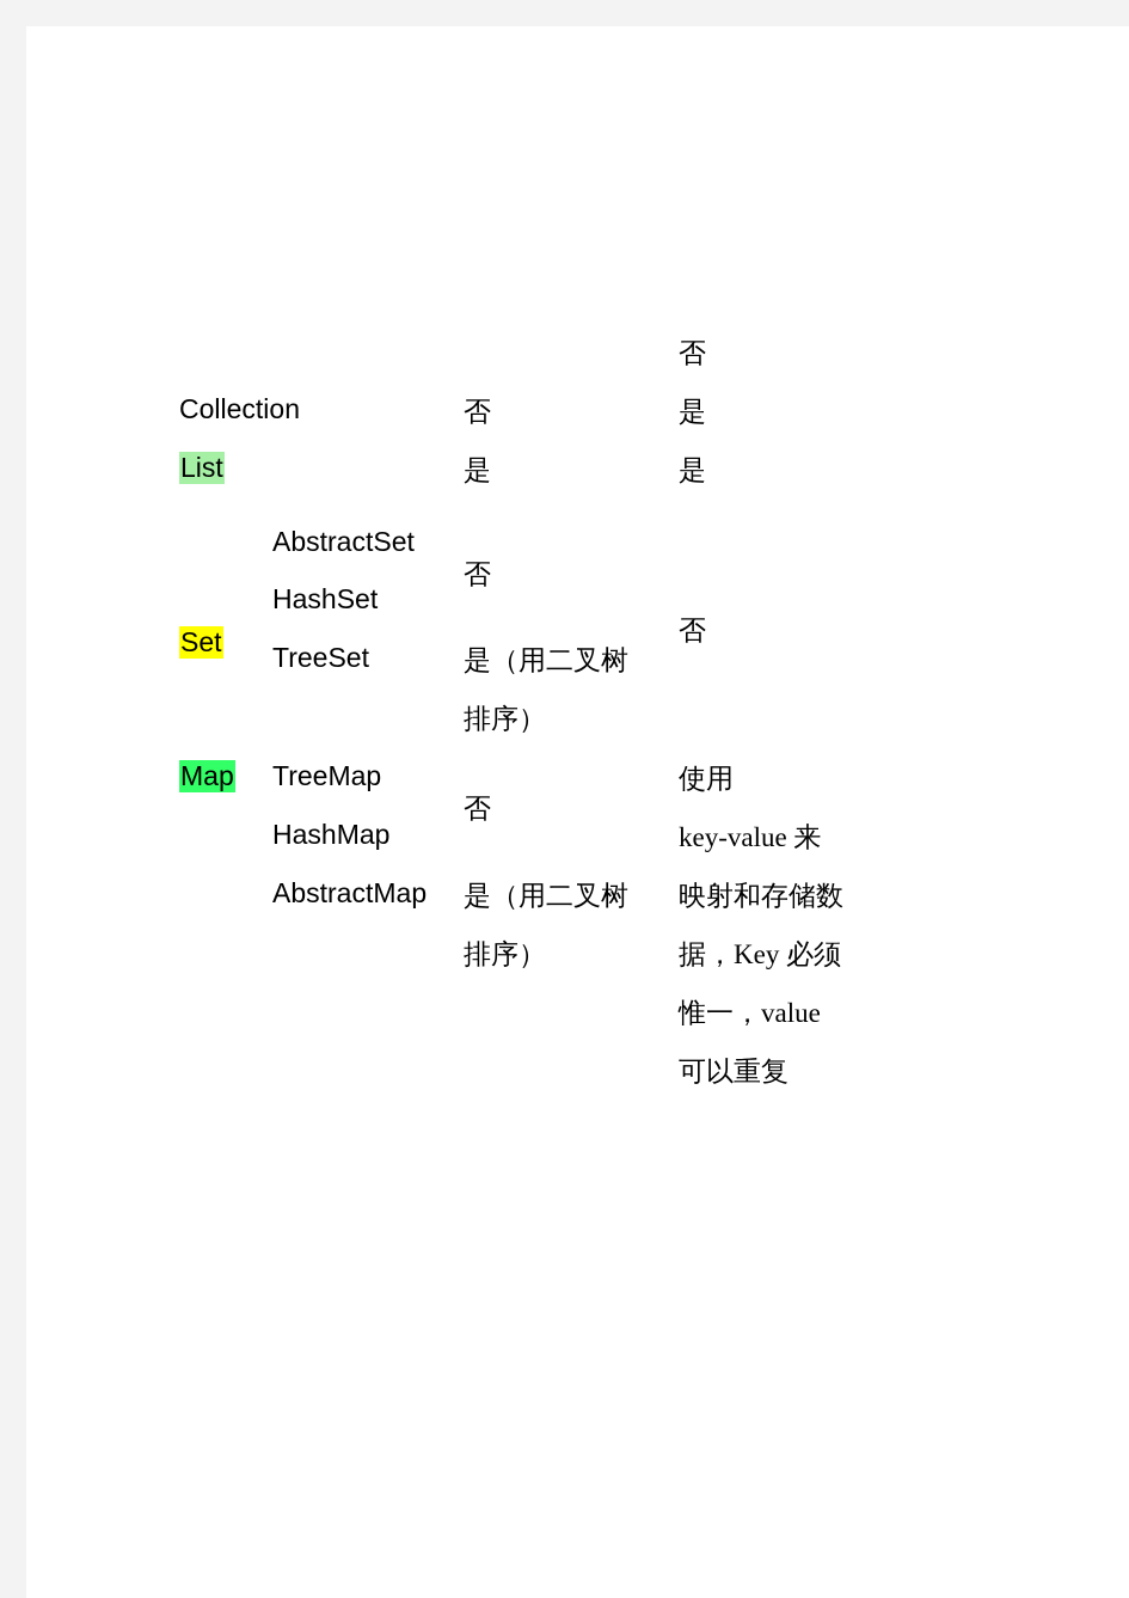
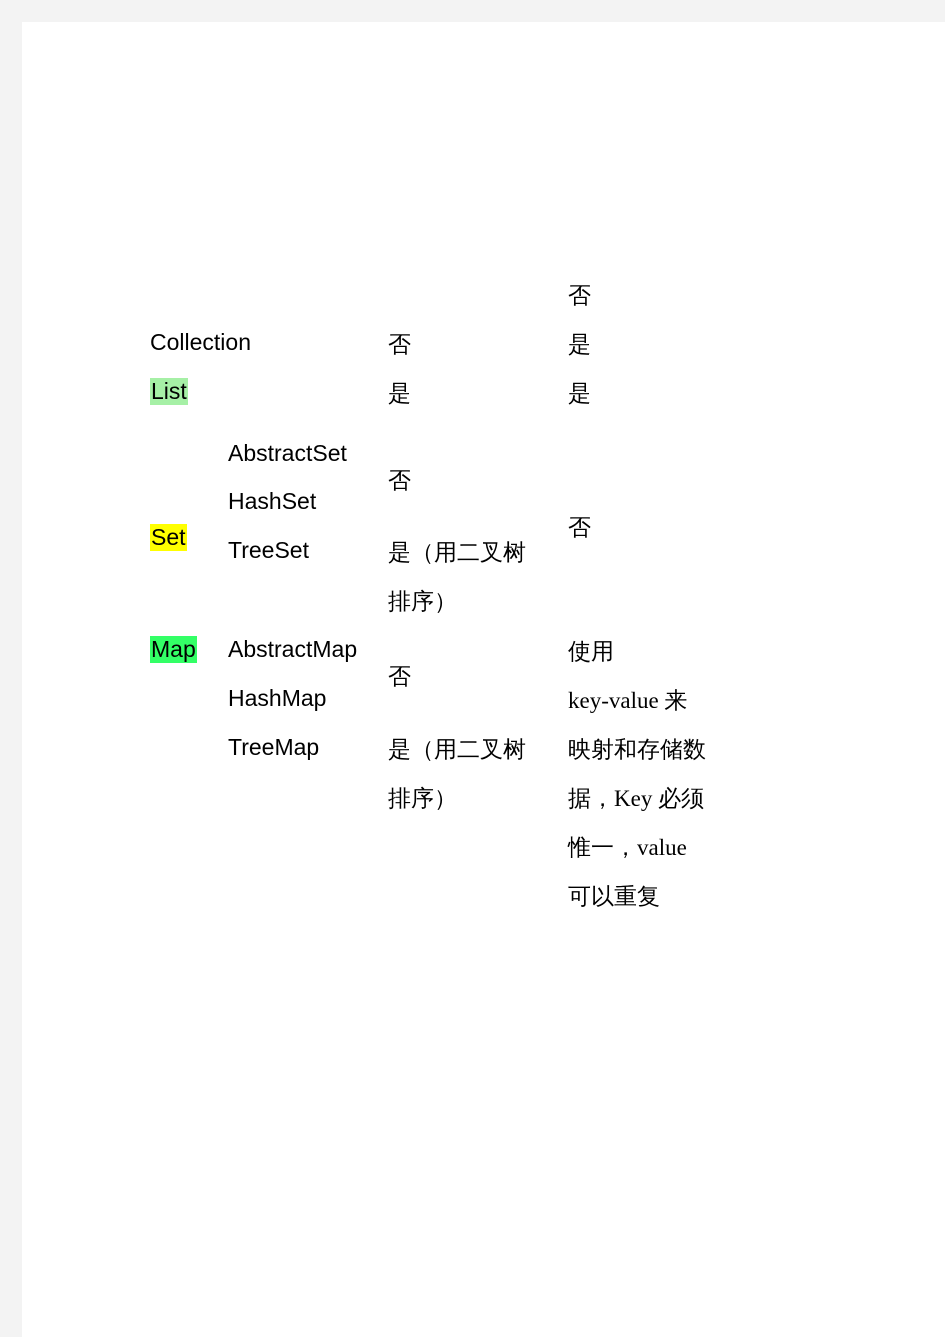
  否
  Collection
  否
  是
  List
  是
  是
  Set
  AbstractSet
  HashSet
  TreeSet
  否
  是（用二叉树
  排序）
  否
  Map
- TreeMap
+ AbstractMap
  HashMap
- AbstractMap
+ TreeMap
  否
  是（用二叉树
  排序）
  使用
  key-value 来
  映射和存储数
  据，Key 必须
  惟一，value
  可以重复
